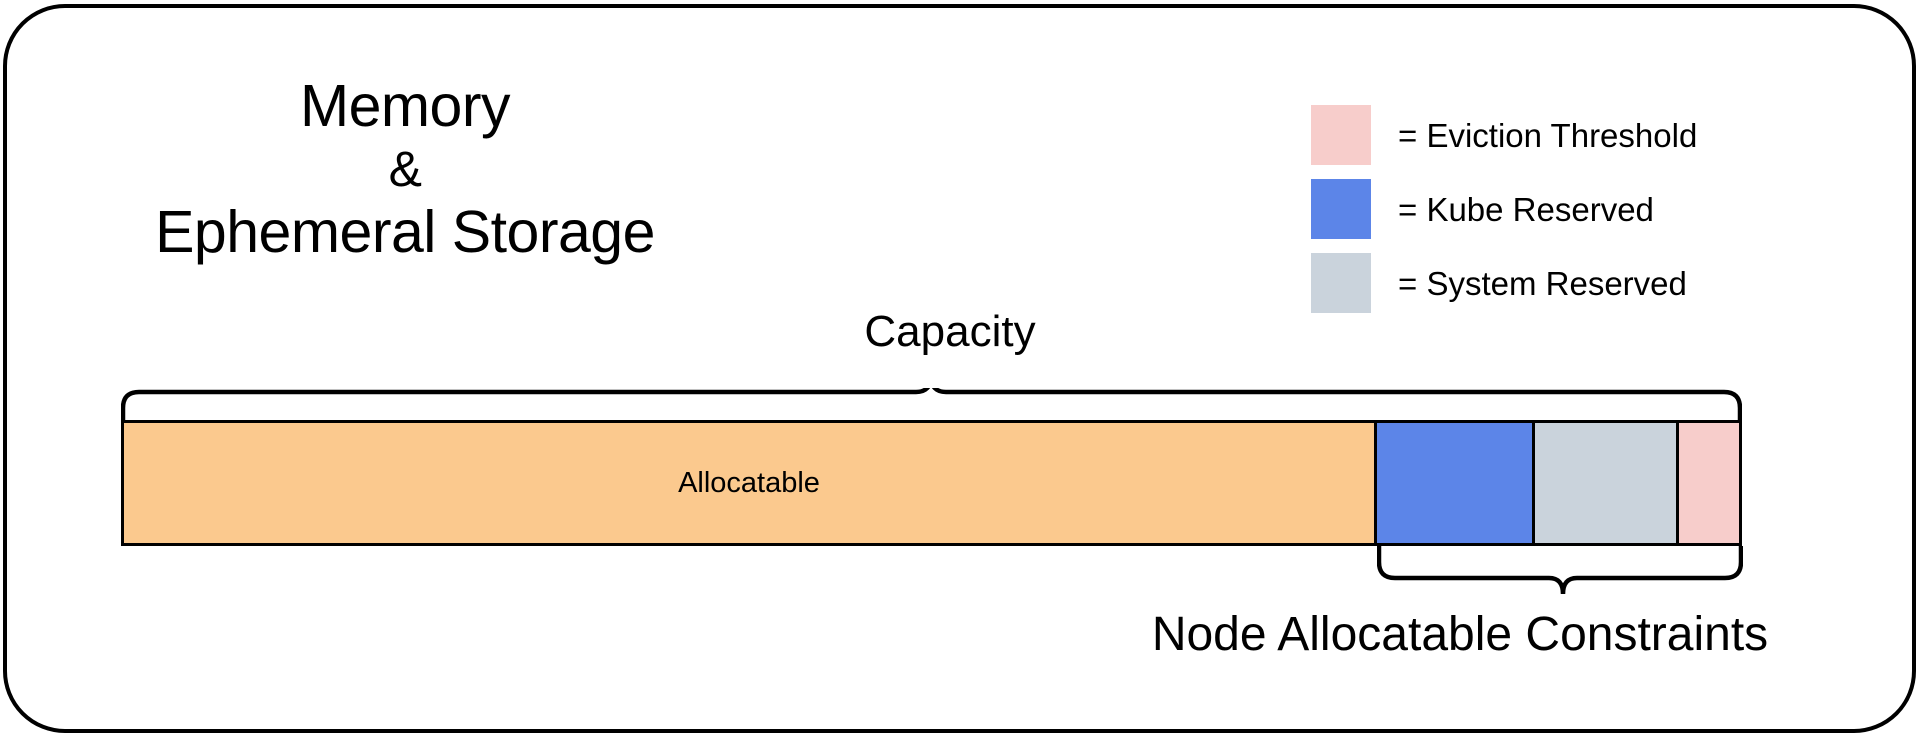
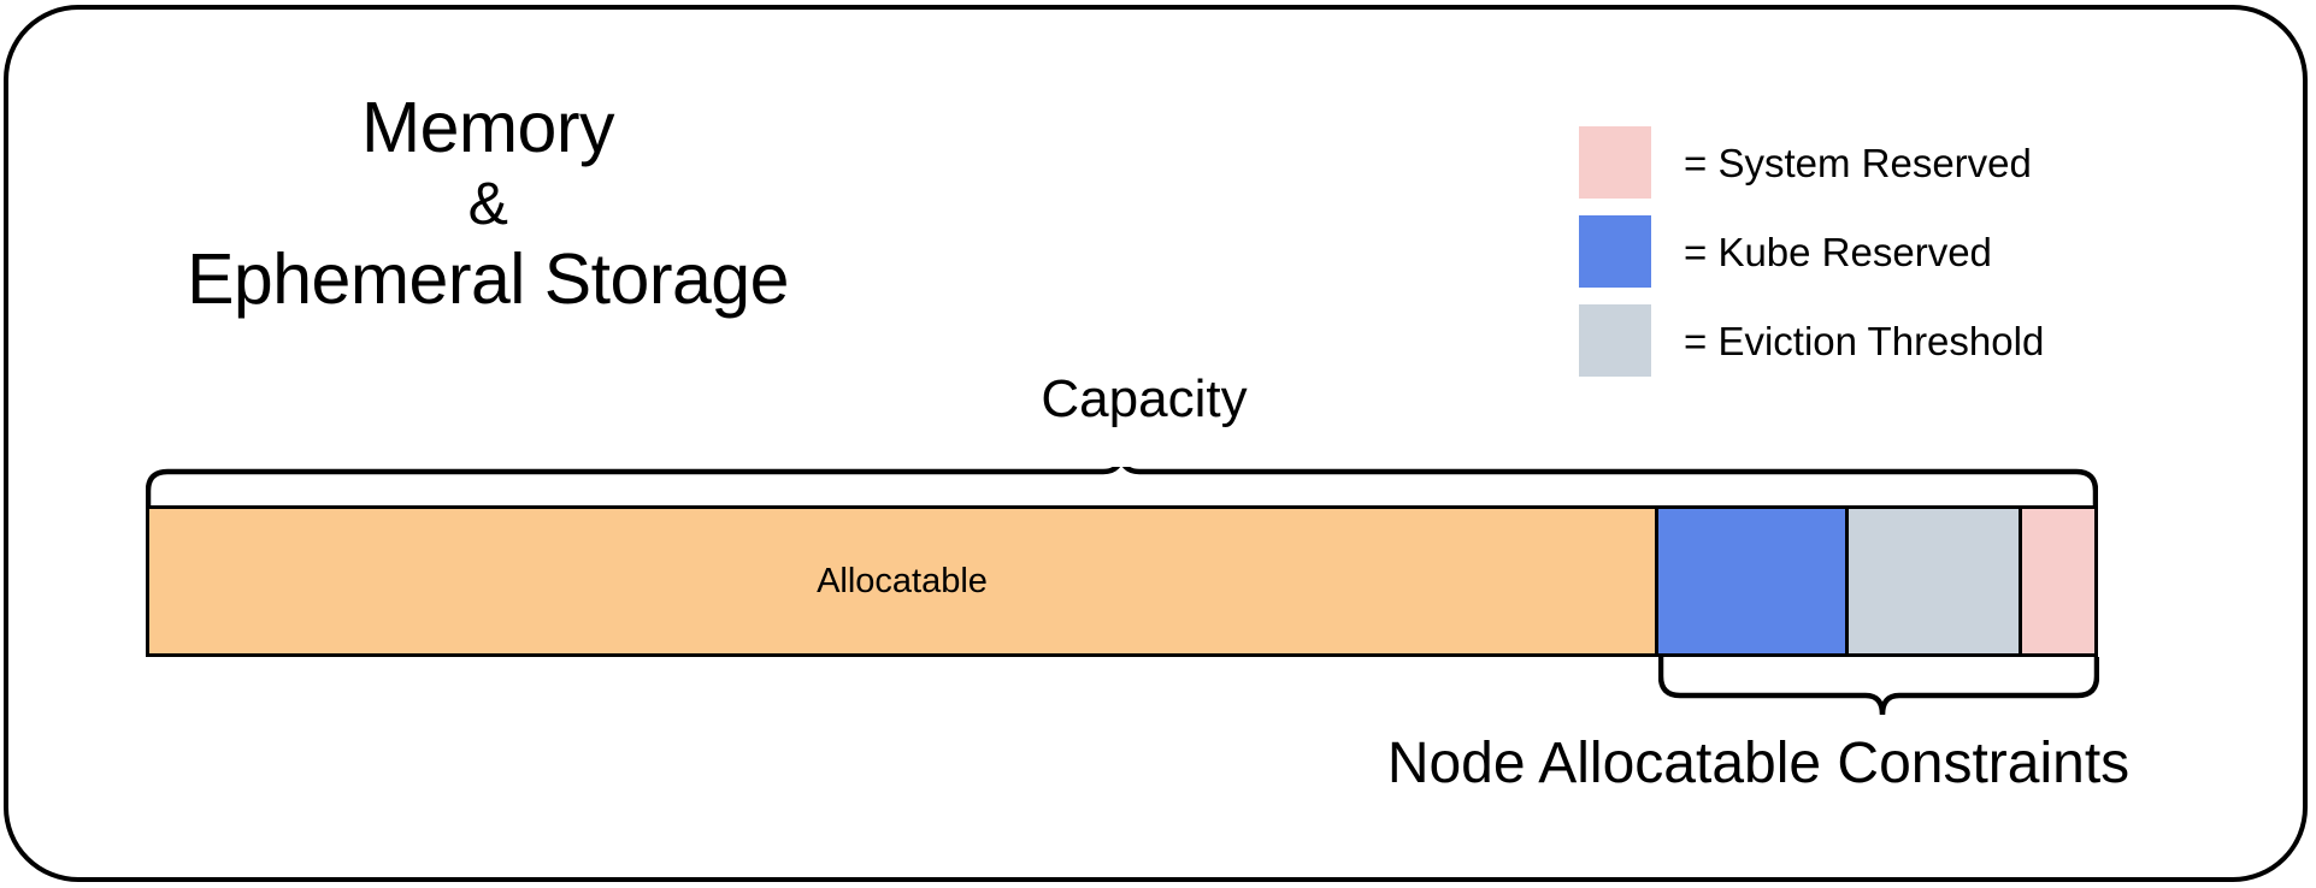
  Memory
  &
  Ephemeral Storage
- = Eviction Threshold
+ = System Reserved
  = Kube Reserved
- = System Reserved
+ = Eviction Threshold
  Capacity
  Allocatable
  Node Allocatable Constraints
